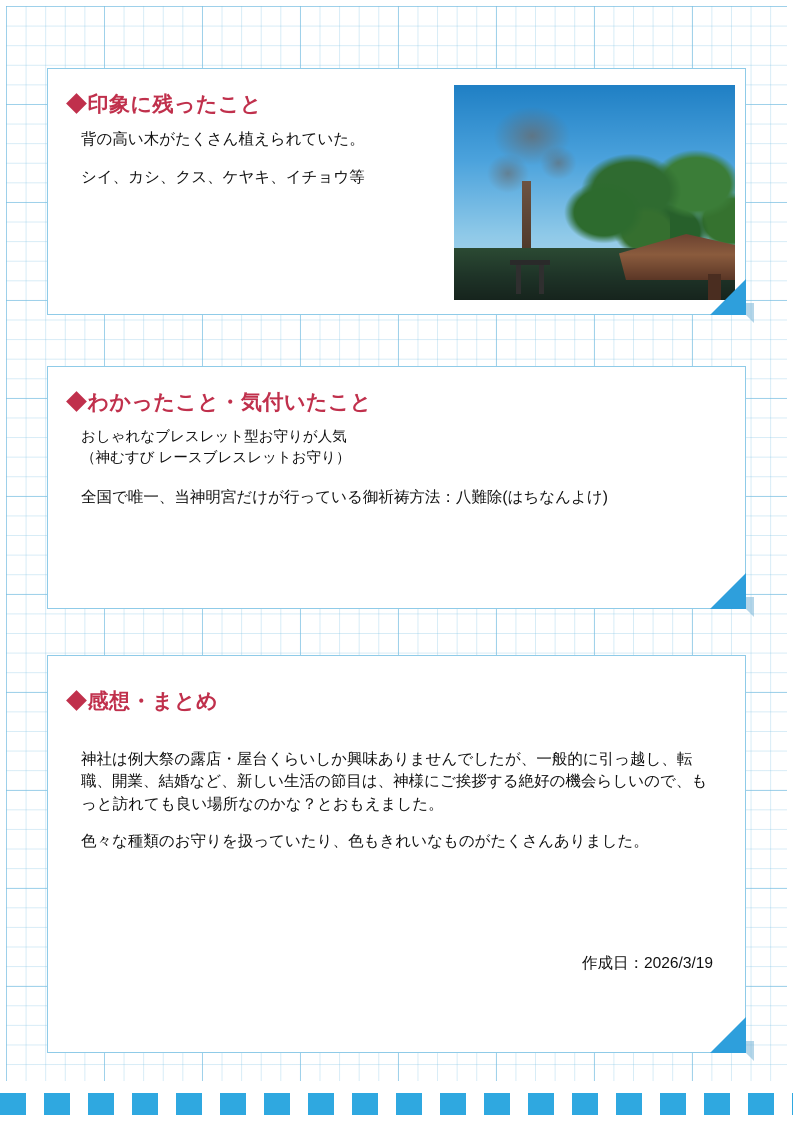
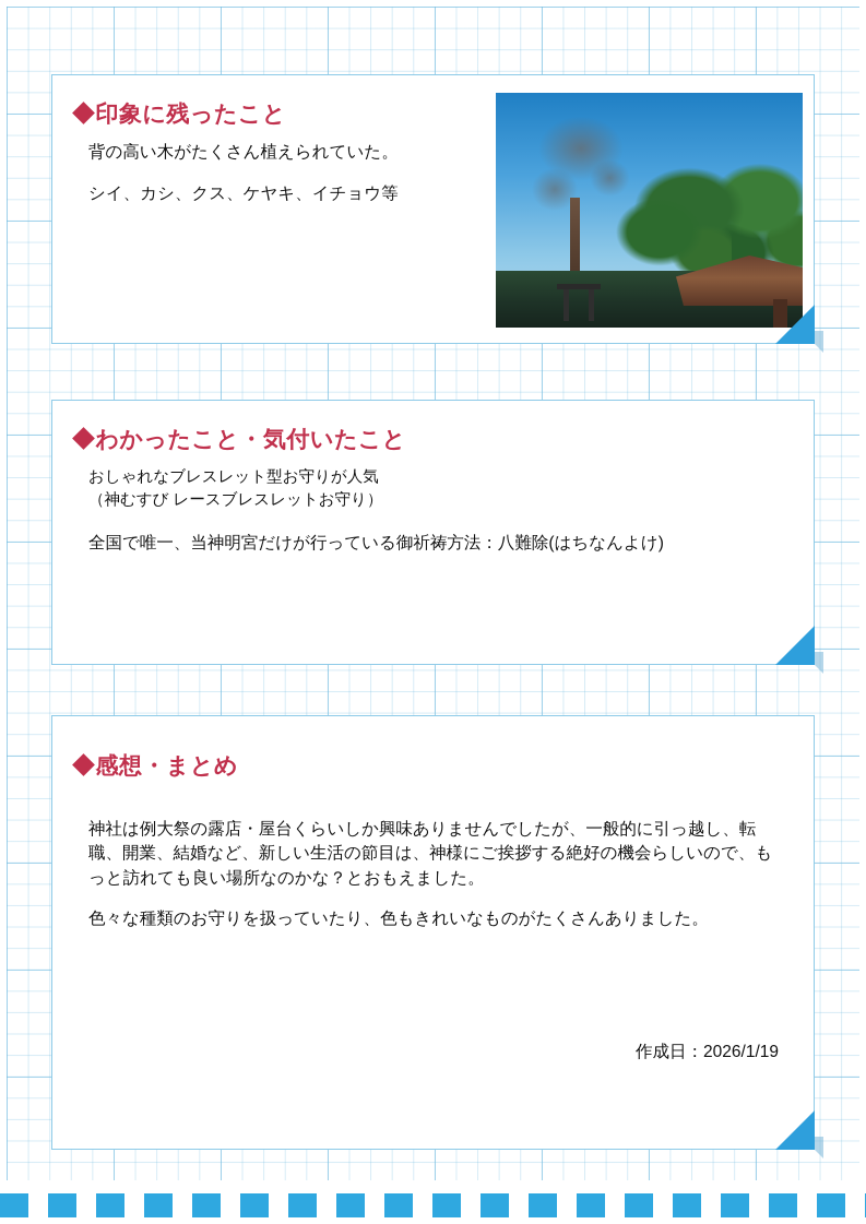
  ◆印象に残ったこと
  背の高い木がたくさん植えられていた。
  シイ、カシ、クス、ケヤキ、イチョウ等
  ◆わかったこと・気付いたこと
  おしゃれなブレスレット型お守りが人気
  （神むすび レースブレスレットお守り）
  全国で唯一、当神明宮だけが行っている御祈祷方法：八難除(はちなんよけ)
  ◆感想・まとめ
  神社は例大祭の露店・屋台くらいしか興味ありませんでしたが、一般的に引っ越し、転職、開業、結婚など、新しい生活の節目は、神様にご挨拶する絶好の機会らしいので、もっと訪れても良い場所なのかな？とおもえました。
  色々な種類のお守りを扱っていたり、色もきれいなものがたくさんありました。
- 作成日：2026/3/19
+ 作成日：2026/1/19
